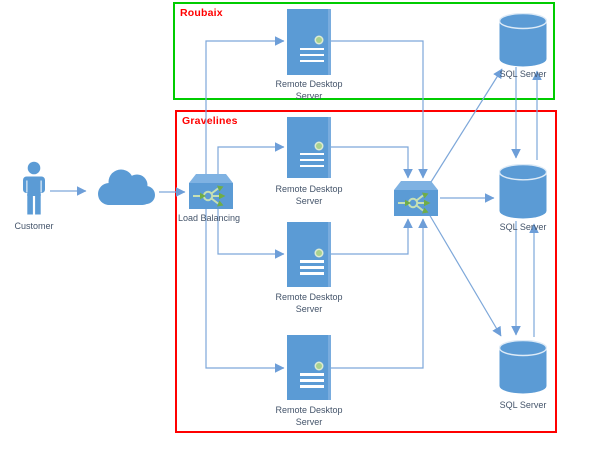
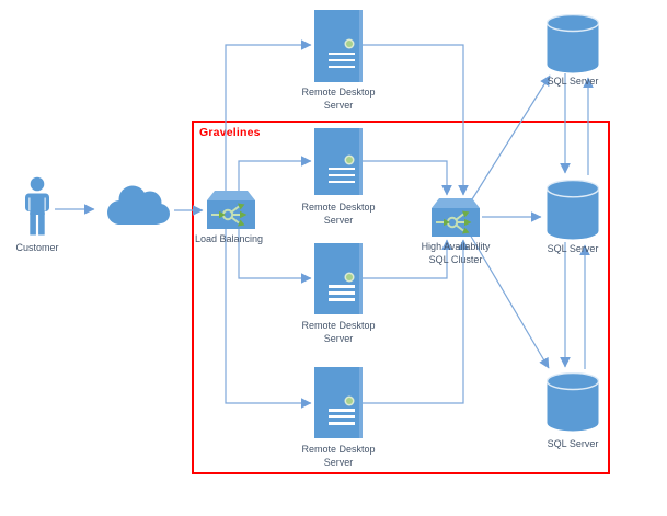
- Roubaix
  Gravelines
  Customer
  Load Balancing
+ High Availability
+ SQL Cluster
  Remote Desktop
  Server
  Remote Desktop
  Server
  Remote Desktop
  Server
  Remote Desktop
  Server
  SQL Server
  SQL Server
  SQL Server
